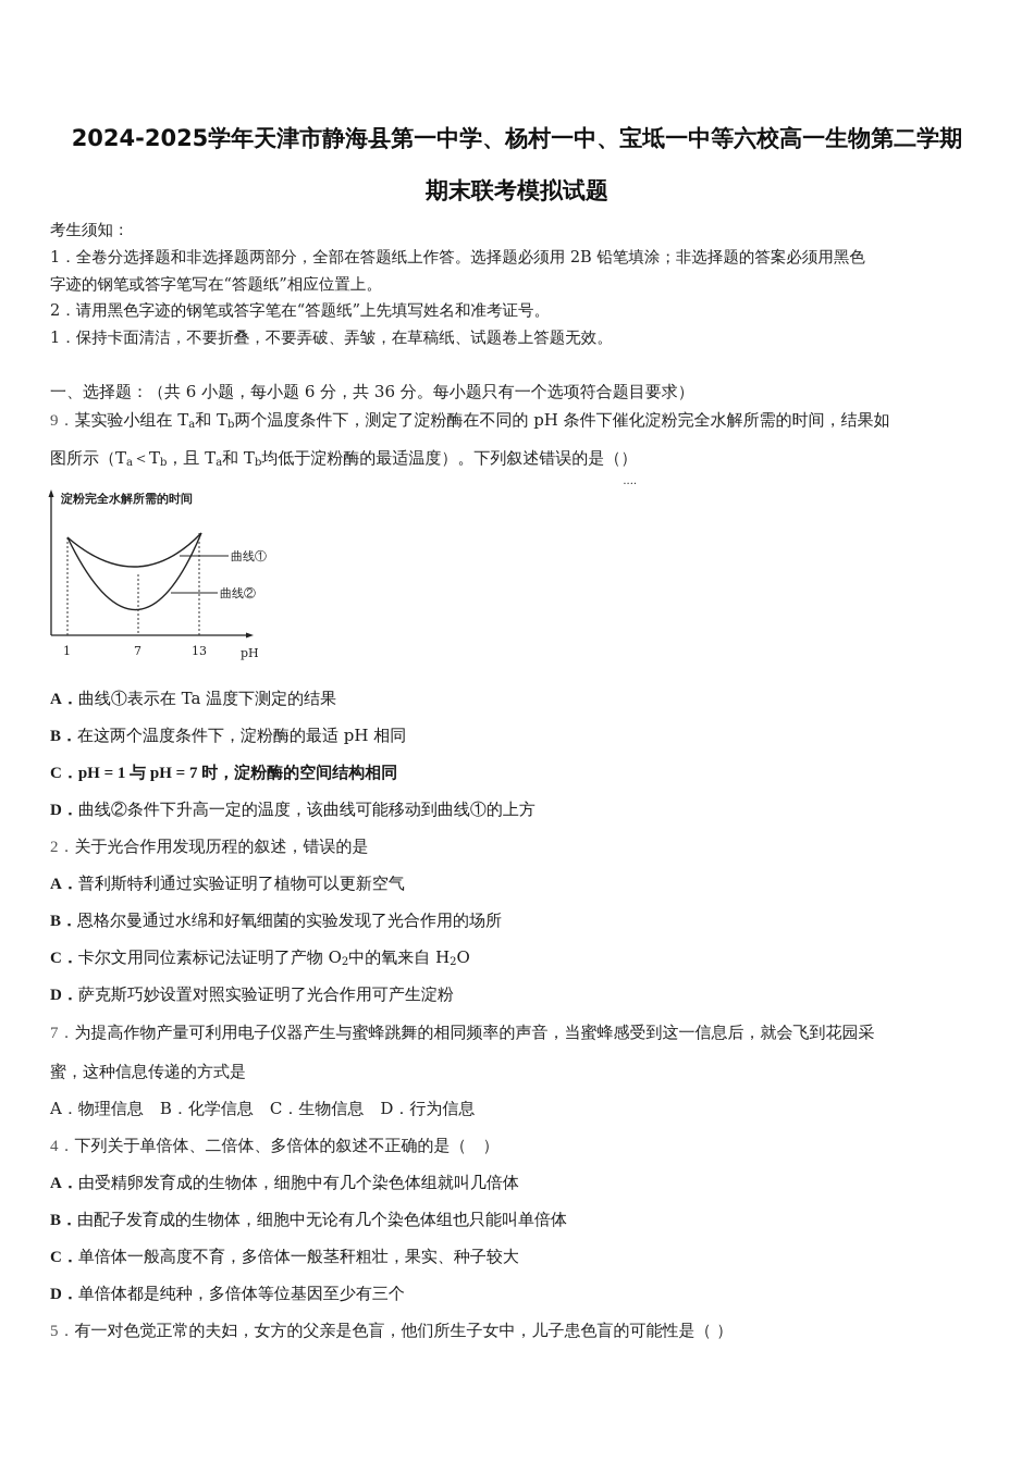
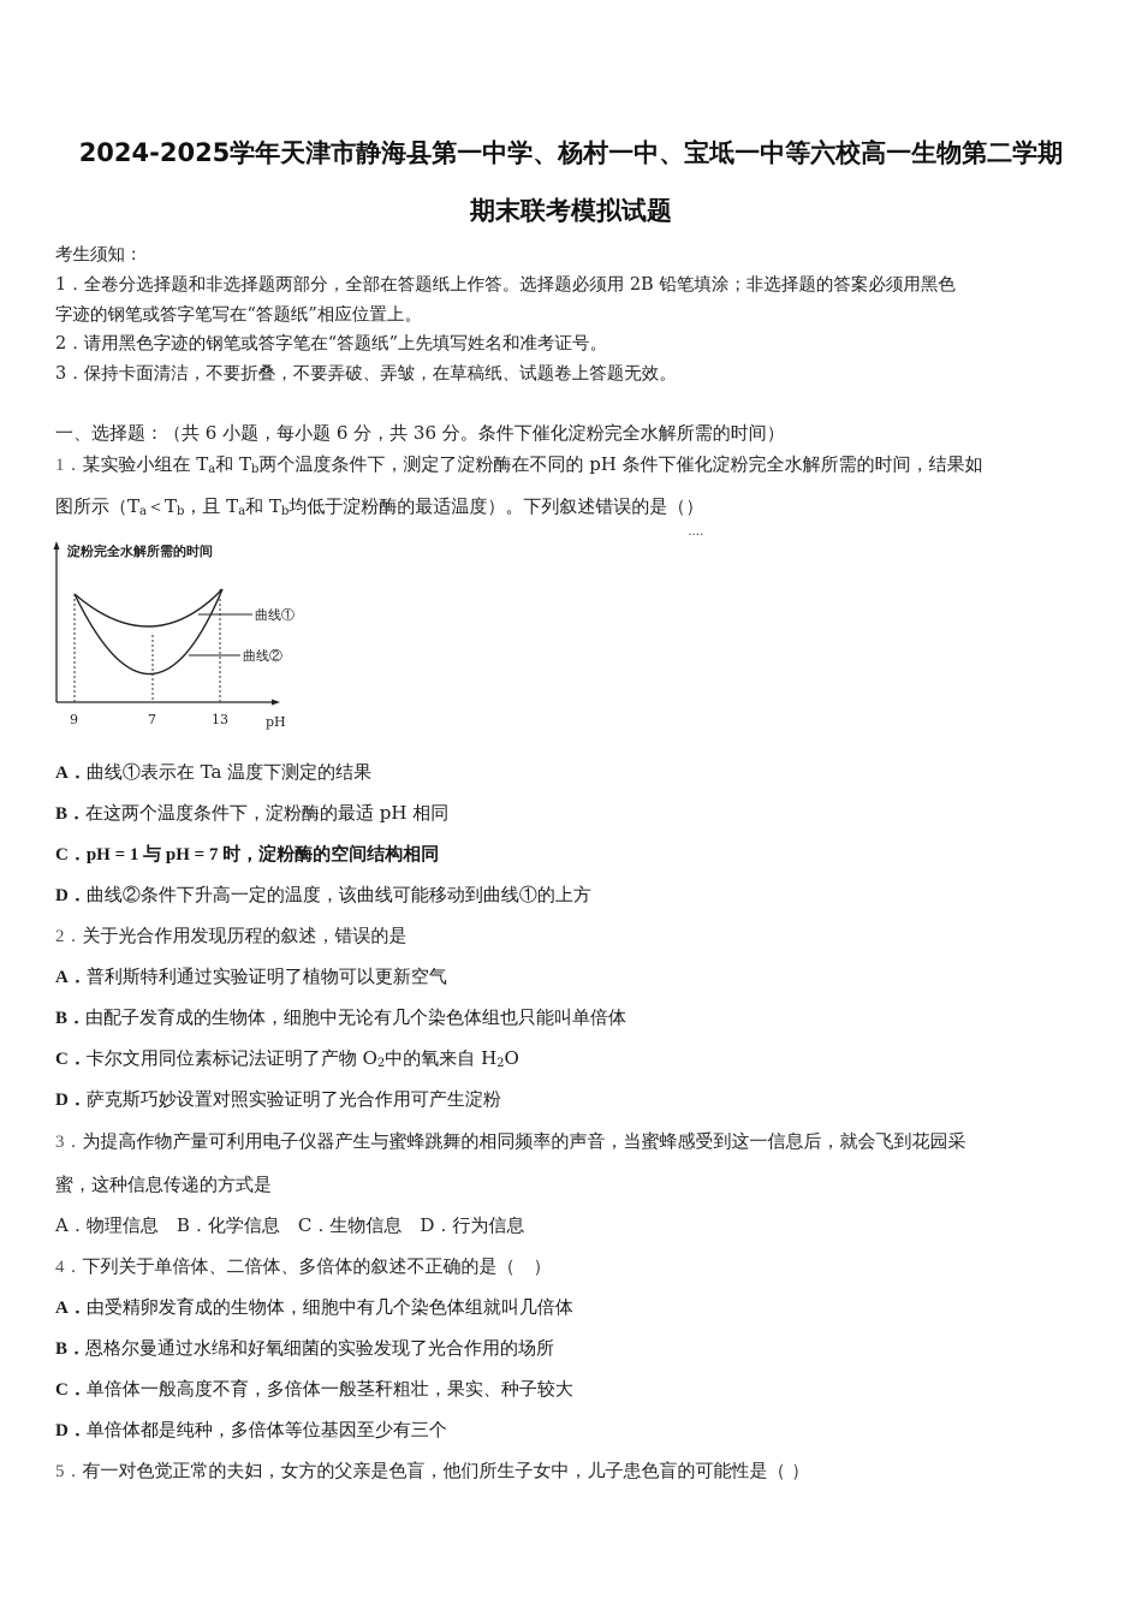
  2024-2025学年天津市静海县第一中学、杨村一中、宝坻一中等六校高一生物第二学期
  期末联考模拟试题
  考生须知：
  1．全卷分选择题和非选择题两部分，全部在答题纸上作答。选择题必须用 2B 铅笔填涂；非选择题的答案必须用黑色
  字迹的钢笔或答字笔写在“答题纸”相应位置上。
  2．请用黑色字迹的钢笔或答字笔在“答题纸”上先填写姓名和准考证号。
- 1．保持卡面清洁，不要折叠，不要弄破、弄皱，在草稿纸、试题卷上答题无效。
+ 3．保持卡面清洁，不要折叠，不要弄破、弄皱，在草稿纸、试题卷上答题无效。
- 一、选择题：（共 6 小题，每小题 6 分，共 36 分。每小题只有一个选项符合题目要求）
+ 一、选择题：（共 6 小题，每小题 6 分，共 36 分。条件下催化淀粉完全水解所需的时间）
- 9．某实验小组在 Ta和 Tb两个温度条件下，测定了淀粉酶在不同的 pH 条件下催化淀粉完全水解所需的时间，结果如
+ 1．某实验小组在 Ta和 Tb两个温度条件下，测定了淀粉酶在不同的 pH 条件下催化淀粉完全水解所需的时间，结果如
  图所示（Ta＜Tb，且 Ta和 Tb均低于淀粉酶的最适温度）。下列叙述错误的是（ ）
  淀粉完全水解所需的时间
  曲线①
  曲线②
- 1
+ 9
  7
  13
  pH
  A．曲线①表示在 Ta 温度下测定的结果
  B．在这两个温度条件下，淀粉酶的最适 pH 相同
  C．pH = 1 与 pH = 7 时，淀粉酶的空间结构相同
  D．曲线②条件下升高一定的温度，该曲线可能移动到曲线①的上方
  2．关于光合作用发现历程的叙述，错误的是
  A．普利斯特利通过实验证明了植物可以更新空气
- B．恩格尔曼通过水绵和好氧细菌的实验发现了光合作用的场所
+ B．由配子发育成的生物体，细胞中无论有几个染色体组也只能叫单倍体
  C．卡尔文用同位素标记法证明了产物 O2中的氧来自 H2O
  D．萨克斯巧妙设置对照实验证明了光合作用可产生淀粉
- 7．为提高作物产量可利用电子仪器产生与蜜蜂跳舞的相同频率的声音，当蜜蜂感受到这一信息后，就会飞到花园采
+ 3．为提高作物产量可利用电子仪器产生与蜜蜂跳舞的相同频率的声音，当蜜蜂感受到这一信息后，就会飞到花园采
  蜜，这种信息传递的方式是
  A．物理信息 B．化学信息 C．生物信息 D．行为信息
  4．下列关于单倍体、二倍体、多倍体的叙述不正确的是（ ）
  A．由受精卵发育成的生物体，细胞中有几个染色体组就叫几倍体
- B．由配子发育成的生物体，细胞中无论有几个染色体组也只能叫单倍体
+ B．恩格尔曼通过水绵和好氧细菌的实验发现了光合作用的场所
  C．单倍体一般高度不育，多倍体一般茎秆粗壮，果实、种子较大
  D．单倍体都是纯种，多倍体等位基因至少有三个
  5．有一对色觉正常的夫妇，女方的父亲是色盲，他们所生子女中，儿子患色盲的可能性是（ ）
